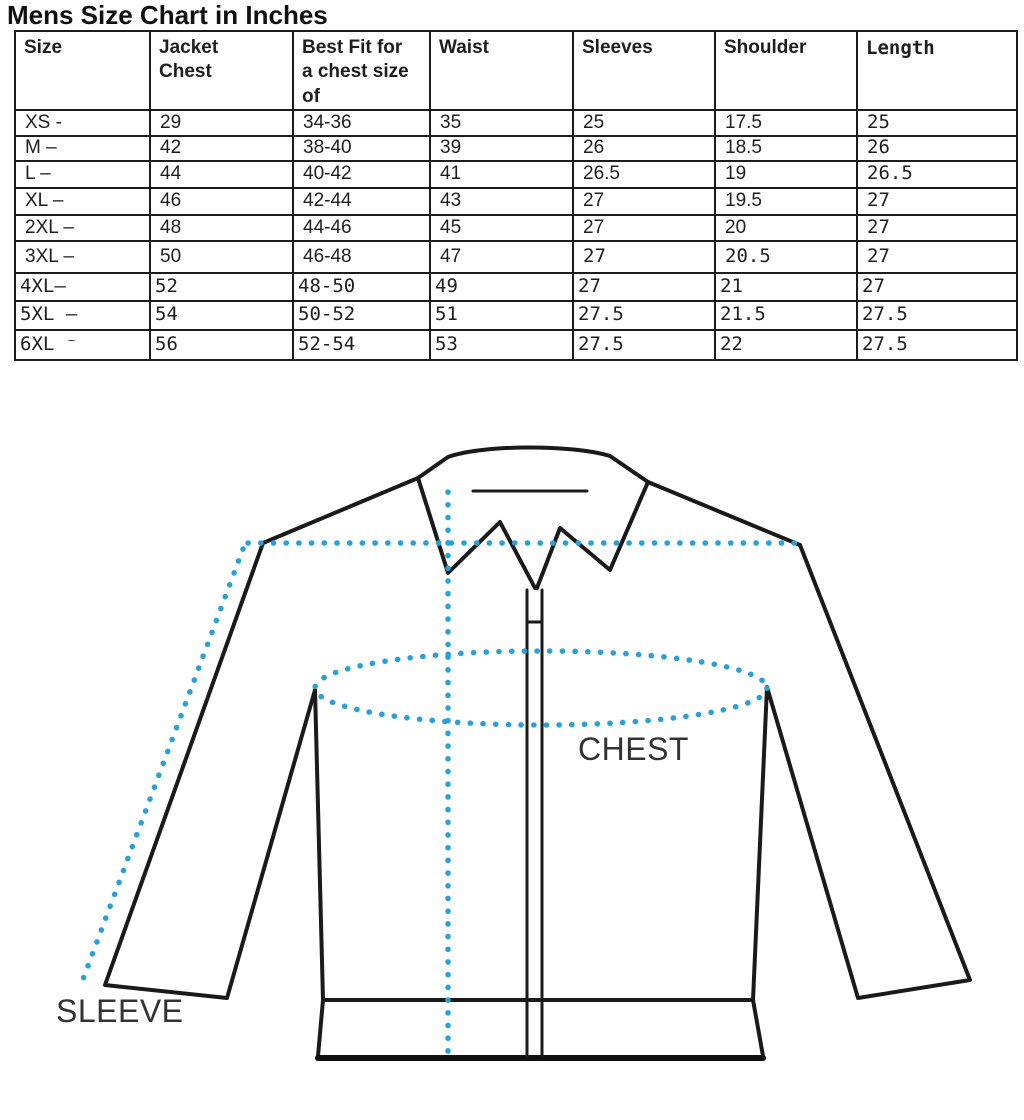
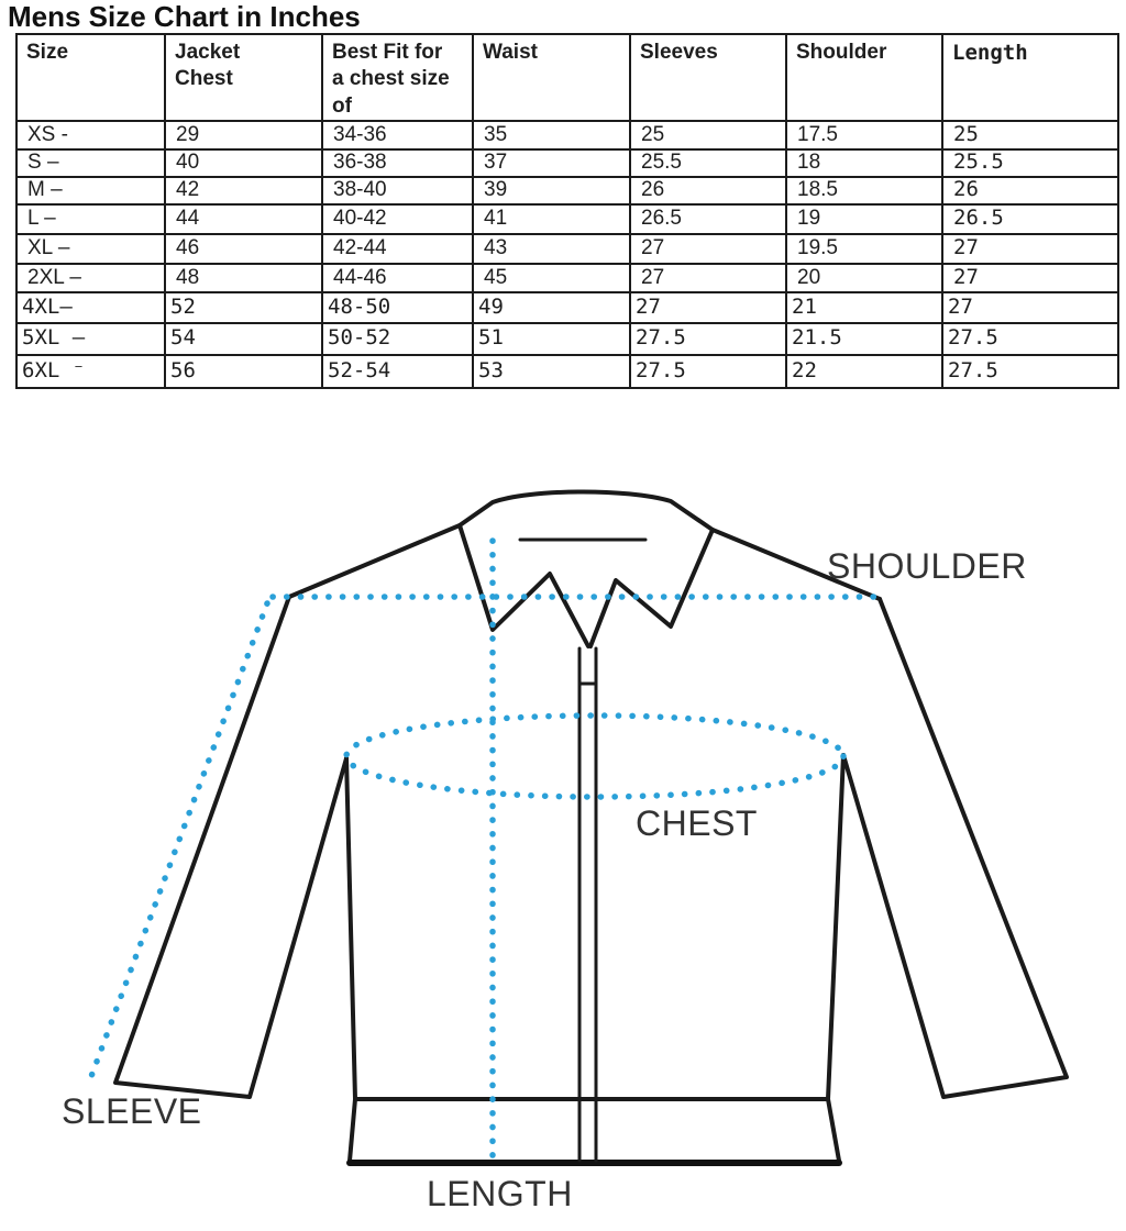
  Mens Size Chart in Inches
  Size	Jacket Chest	Best Fit for a chest size of	Waist	Sleeves	Shoulder	Length
  XS -	29	34-36	35	25	17.5	25
+ S –	40	36-38	37	25.5	18	25.5
  M –	42	38-40	39	26	18.5	26
  L –	44	40-42	41	26.5	19	26.5
  XL –	46	42-44	43	27	19.5	27
  2XL –	48	44-46	45	27	20	27
- 3XL –	50	46-48	47	27	20.5	27
  4XL–	52	48-50	49	27	21	27
  5XL –	54	50-52	51	27.5	21.5	27.5
  6XL ⁻	56	52-54	53	27.5	22	27.5
+ SHOULDER
  CHEST
  SLEEVE
+ LENGTH
